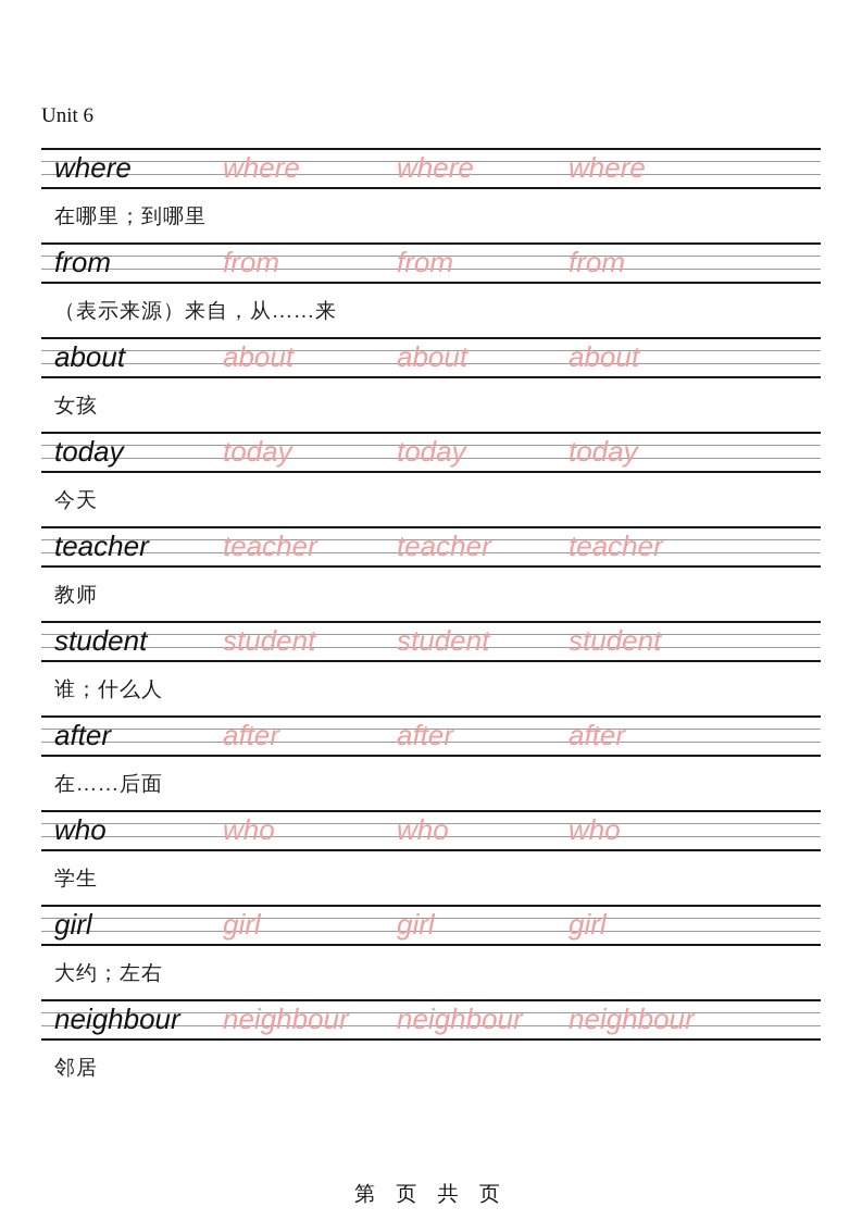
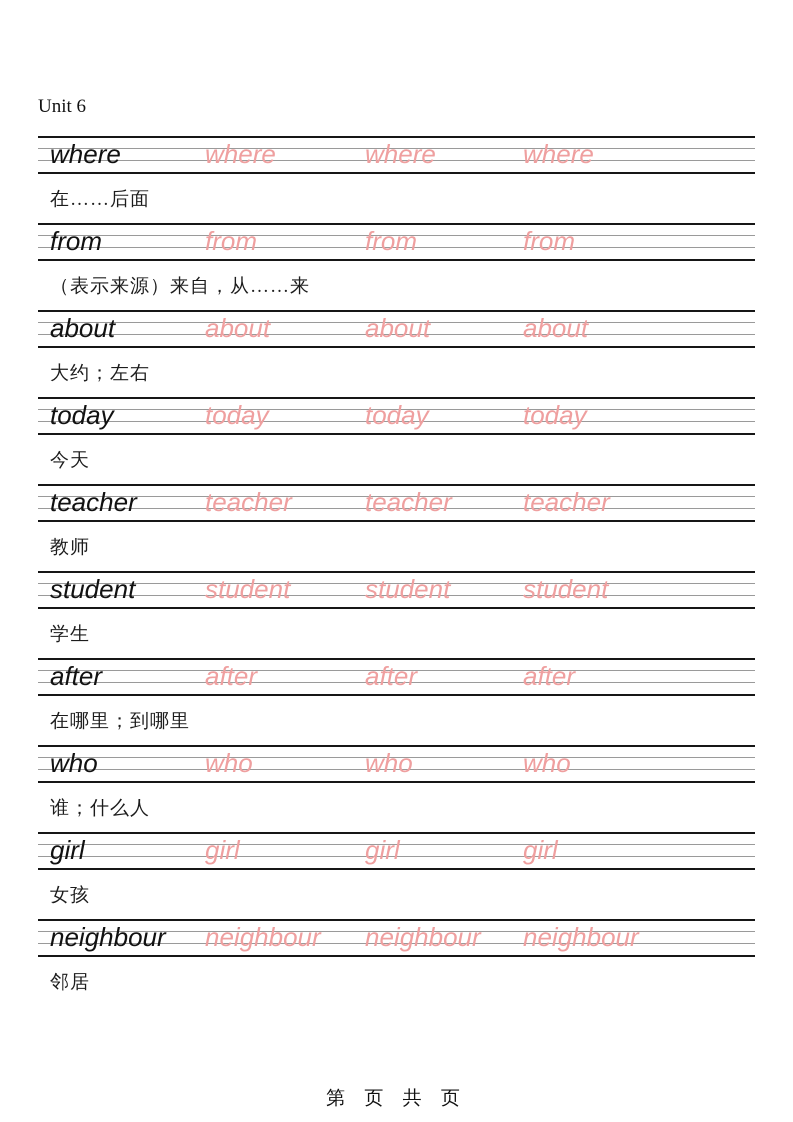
  Unit 6
  where
  where
  where
  where
- 在哪里；到哪里
+ 在……后面
  from
  from
  from
  from
  （表示来源）来自，从……来
  about
  about
  about
  about
- 女孩
+ 大约；左右
  today
  today
  today
  today
  今天
  teacher
  teacher
  teacher
  teacher
  教师
  student
  student
  student
  student
- 谁；什么人
+ 学生
  after
  after
  after
  after
- 在……后面
+ 在哪里；到哪里
  who
  who
  who
  who
- 学生
+ 谁；什么人
  girl
  girl
  girl
  girl
- 大约；左右
+ 女孩
  neighbour
  neighbour
  neighbour
  neighbour
  邻居
  第 页 共 页
